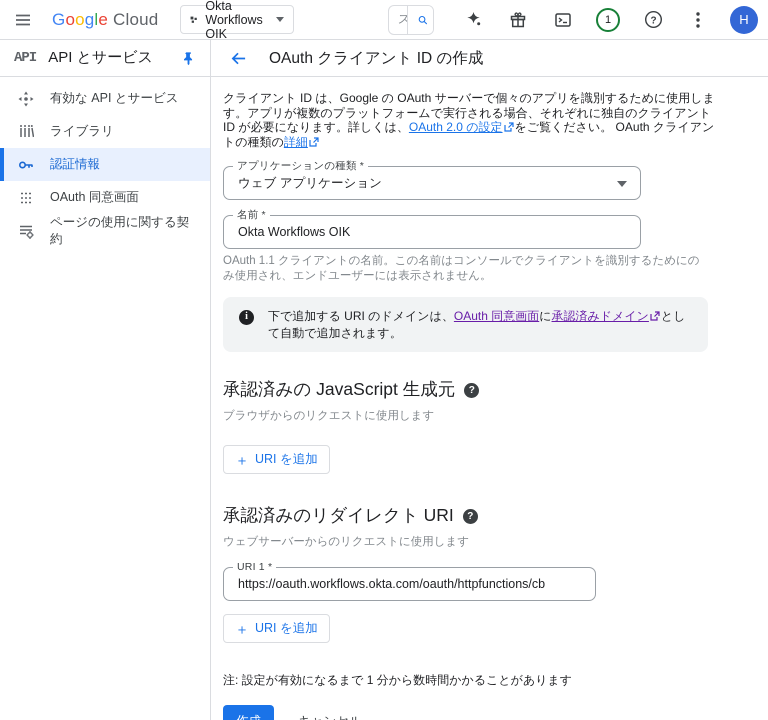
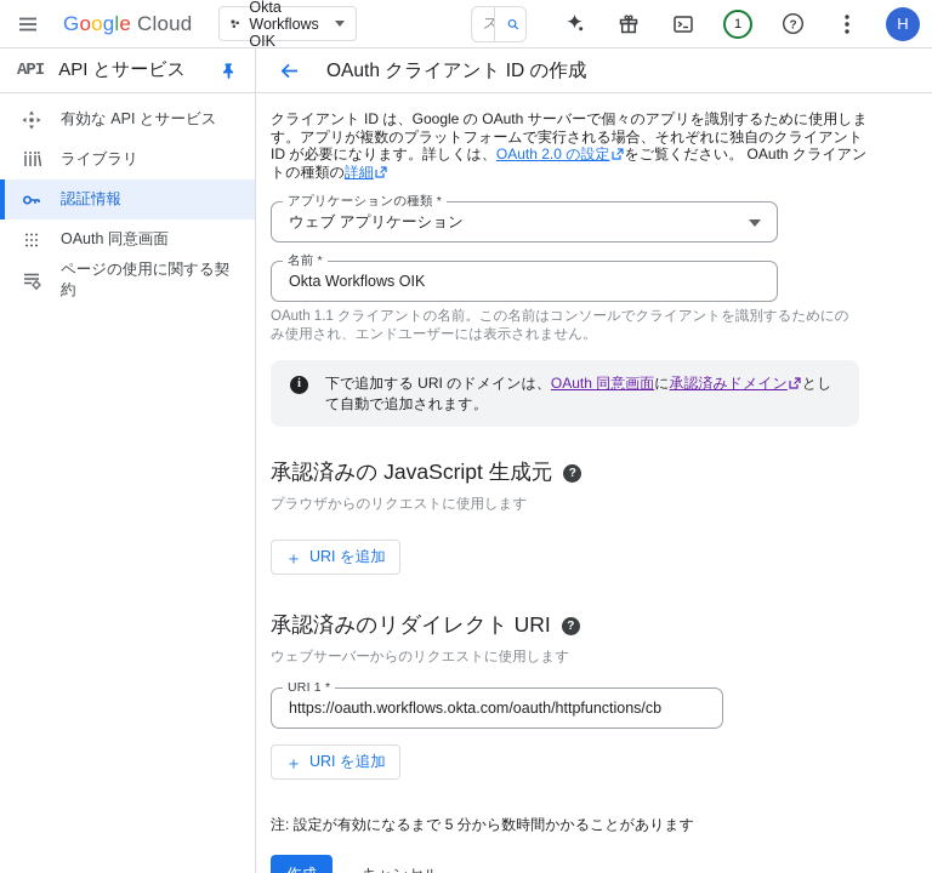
  Google
  Cloud
  Okta Workflows OIK
  1
  ?
  H
  API
  API とサービス
  OAuth クライアント ID の作成
  有効な API とサービス
  ライブラリ
  認証情報
  OAuth 同意画面
  ページの使用に関する契約
  クライアント ID は、Google の OAuth サーバーで個々のアプリを識別するために使用します。アプリが複数のプラットフォームで実行される場合、それぞれに独自のクライアント ID が必要になります。詳しくは、OAuth 2.0 の設定 をご覧ください。 OAuth クライアントの種類の詳細
  アプリケーションの種類 *
  ウェブ アプリケーション
  名前 *
  Okta Workflows OIK
  OAuth 1.1 クライアントの名前。この名前はコンソールでクライアントを識別するためにのみ使用され、エンドユーザーには表示されません。
  i
  下で追加する URI のドメインは、OAuth 同意画面に承認済みドメイン として自動で追加されます。
  承認済みの JavaScript 生成元
  ?
  ブラウザからのリクエストに使用します
  ＋
  URI を追加
  承認済みのリダイレクト URI
  ?
  ウェブサーバーからのリクエストに使用します
  URI 1 *
  https://oauth.workflows.okta.com/oauth/httpfunctions/cb
  ＋
  URI を追加
- 注: 設定が有効になるまで 1 分から数時間かかることがあります
+ 注: 設定が有効になるまで 5 分から数時間かかることがあります
